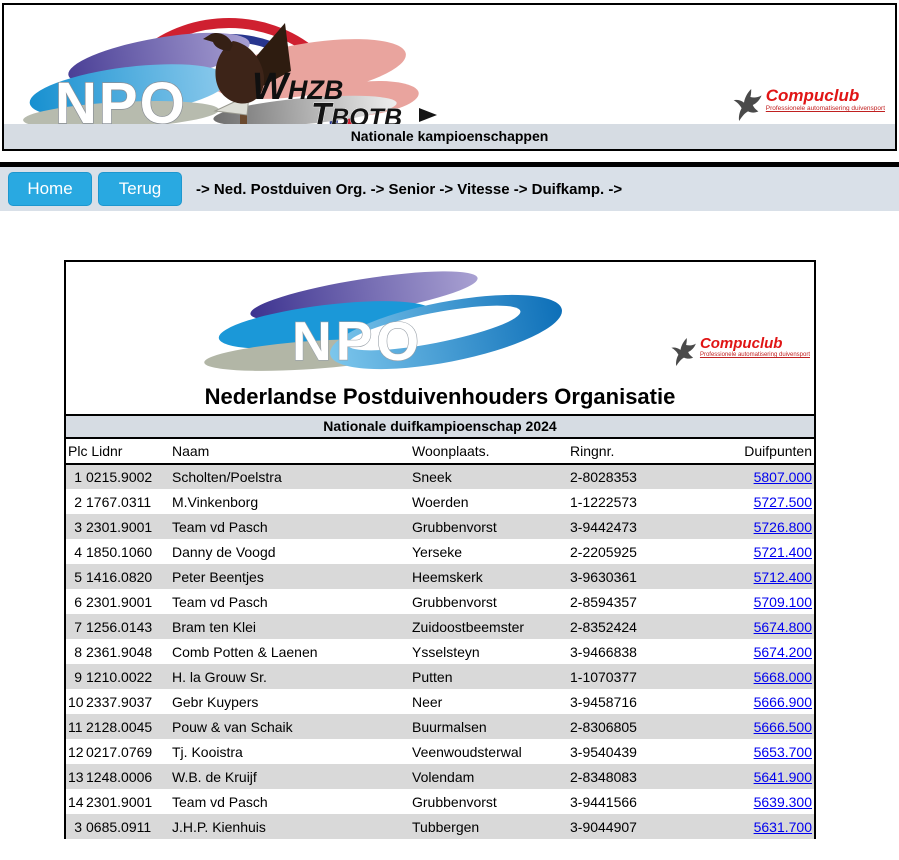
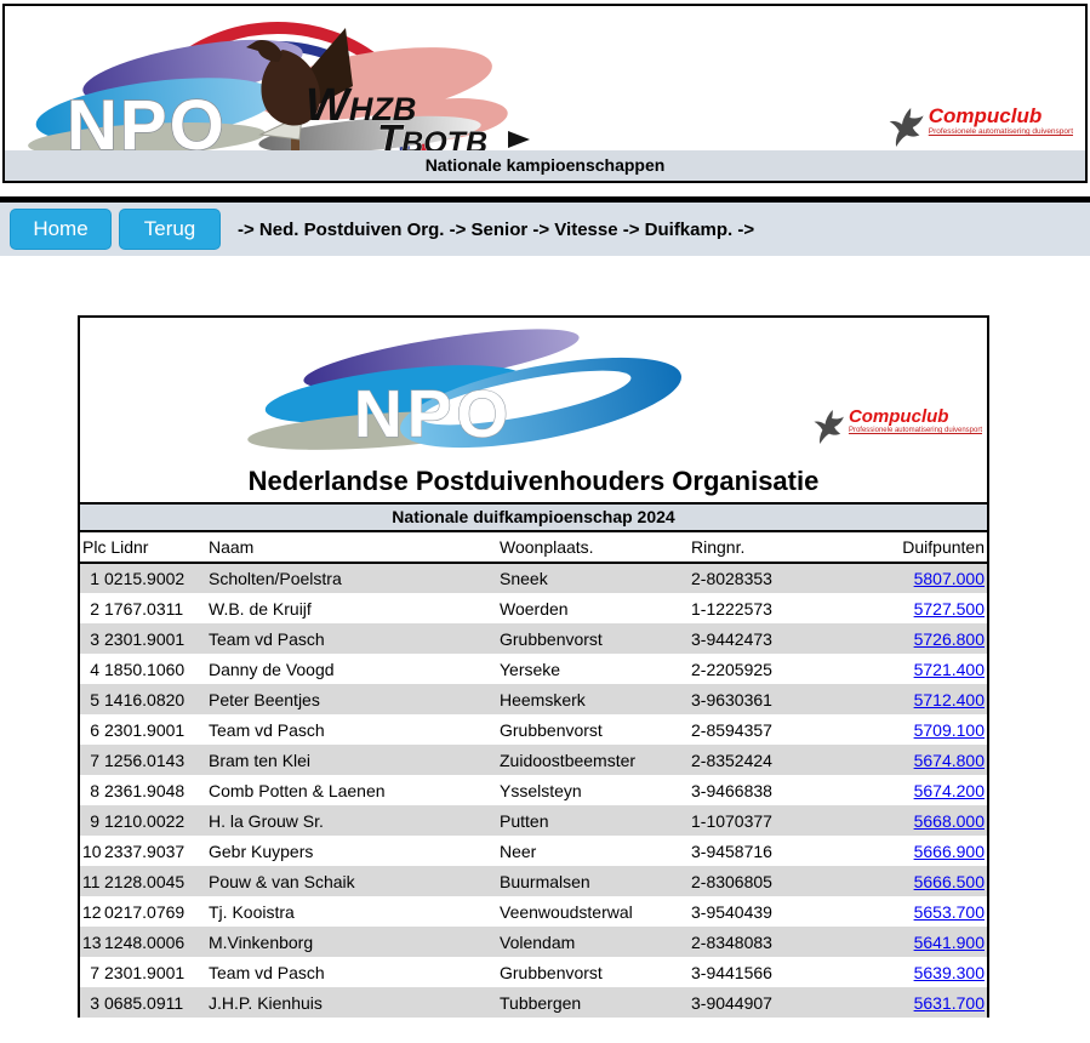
  NPO
  WHZB
  TBOTB
  Compuclub
  Nationale kampioenschappen
  Home
  Terug
  -> Ned. Postduiven Org. -> Senior -> Vitesse -> Duifkamp. ->
  NPO
  Compuclub
  Nederlandse Postduivenhouders Organisatie
  Nationale duifkampioenschap 2024
  Plc Lidnr	Naam	Woonplaats.	Ringnr.	Duifpunten
  1	0215.9002	Scholten/Poelstra	Sneek	2-8028353	5807.000
- 2	1767.0311	M.Vinkenborg	Woerden	1-1222573	5727.500
+ 2	1767.0311	W.B. de Kruijf	Woerden	1-1222573	5727.500
  3	2301.9001	Team vd Pasch	Grubbenvorst	3-9442473	5726.800
  4	1850.1060	Danny de Voogd	Yerseke	2-2205925	5721.400
  5	1416.0820	Peter Beentjes	Heemskerk	3-9630361	5712.400
  6	2301.9001	Team vd Pasch	Grubbenvorst	2-8594357	5709.100
  7	1256.0143	Bram ten Klei	Zuidoostbeemster	2-8352424	5674.800
  8	2361.9048	Comb Potten & Laenen	Ysselsteyn	3-9466838	5674.200
  9	1210.0022	H. la Grouw Sr.	Putten	1-1070377	5668.000
  10	2337.9037	Gebr Kuypers	Neer	3-9458716	5666.900
  11	2128.0045	Pouw & van Schaik	Buurmalsen	2-8306805	5666.500
  12	0217.0769	Tj. Kooistra	Veenwoudsterwal	3-9540439	5653.700
- 13	1248.0006	W.B. de Kruijf	Volendam	2-8348083	5641.900
+ 13	1248.0006	M.Vinkenborg	Volendam	2-8348083	5641.900
- 14	2301.9001	Team vd Pasch	Grubbenvorst	3-9441566	5639.300
+ 7	2301.9001	Team vd Pasch	Grubbenvorst	3-9441566	5639.300
  3	0685.0911	J.H.P. Kienhuis	Tubbergen	3-9044907	5631.700
